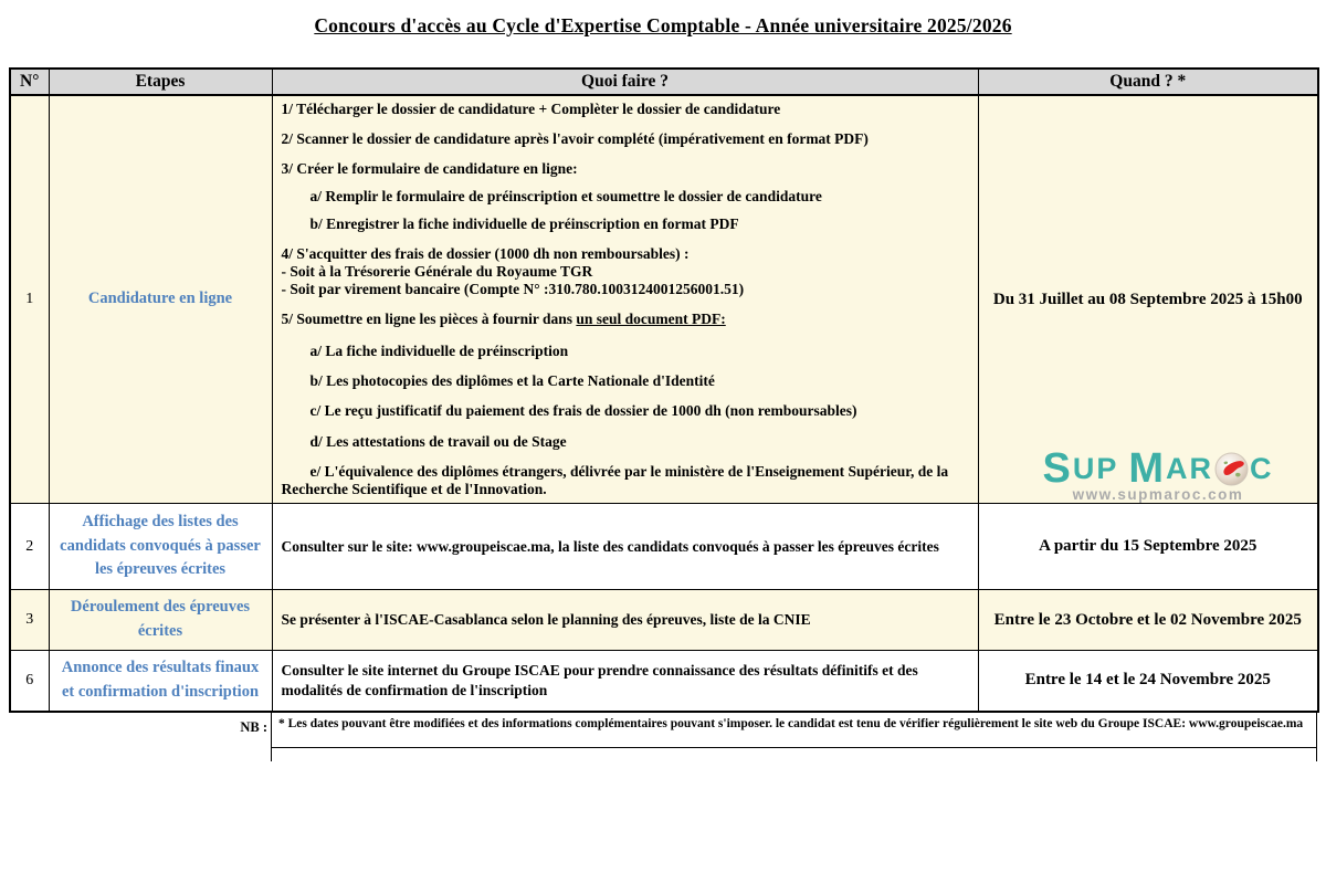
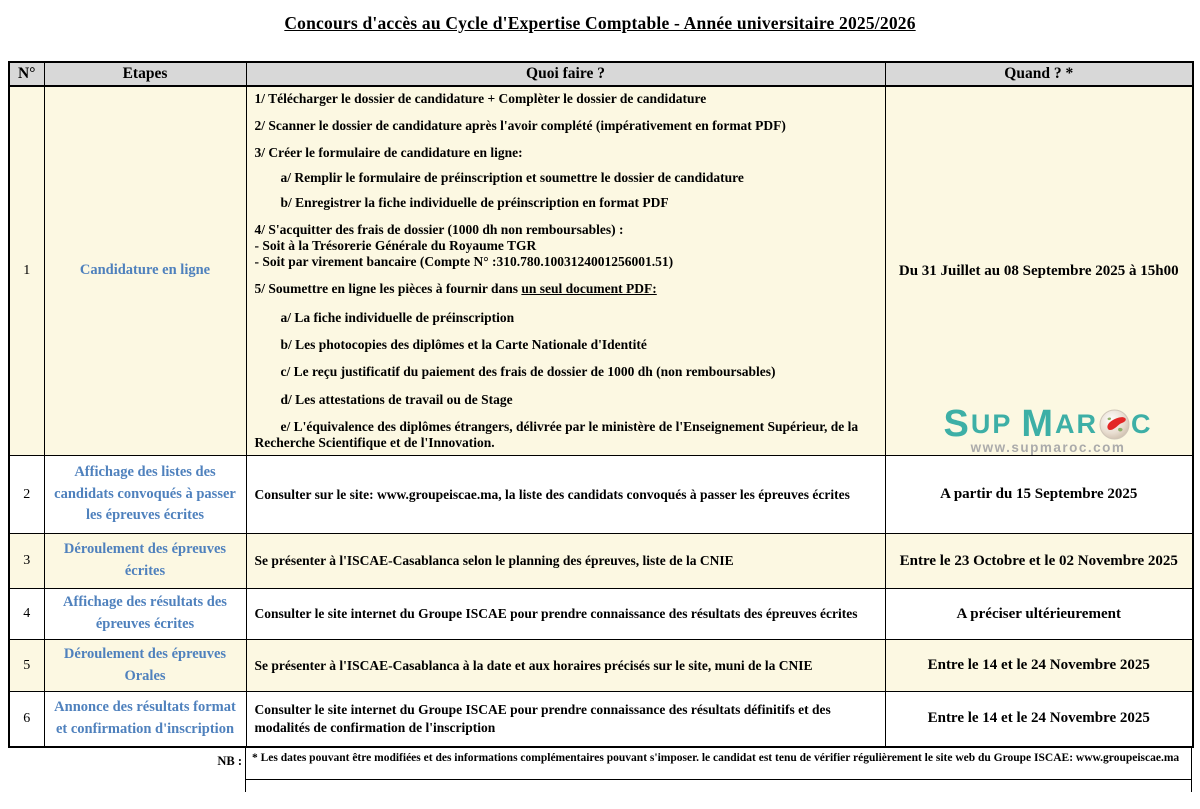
  Concours d'accès au Cycle d'Expertise Comptable - Année universitaire 2025/2026
  N°	Etapes	Quoi faire ?	Quand ? *
  1	Candidature en ligne	1/ Télécharger le dossier de candidature + Complèter le dossier de candidature 2/ Scanner le dossier de candidature après l'avoir complété (impérativement en format PDF) 3/ Créer le formulaire de candidature en ligne: a/ Remplir le formulaire de préinscription et soumettre le dossier de candidature b/ Enregistrer la fiche individuelle de préinscription en format PDF 4/ S'acquitter des frais de dossier (1000 dh non remboursables) : - Soit à la Trésorerie Générale du Royaume TGR - Soit par virement bancaire (Compte N° :310.780.1003124001256001.51) 5/ Soumettre en ligne les pièces à fournir dans un seul document PDF: a/ La fiche individuelle de préinscription b/ Les photocopies des diplômes et la Carte Nationale d'Identité c/ Le reçu justificatif du paiement des frais de dossier de 1000 dh (non remboursables) d/ Les attestations de travail ou de Stage e/ L'équivalence des diplômes étrangers, délivrée par le ministère de l'Enseignement Supérieur, de la Recherche Scientifique et de l'Innovation.	Du 31 Juillet au 08 Septembre 2025 à 15h00 SUP MAR C www.supmaroc.com
  2	Affichage des listes des candidats convoqués à passer les épreuves écrites	Consulter sur le site: www.groupeiscae.ma, la liste des candidats convoqués à passer les épreuves écrites	A partir du 15 Septembre 2025
  3	Déroulement des épreuves écrites	Se présenter à l'ISCAE-Casablanca selon le planning des épreuves, liste de la CNIE	Entre le 23 Octobre et le 02 Novembre 2025
+ 4	Affichage des résultats des épreuves écrites	Consulter le site internet du Groupe ISCAE pour prendre connaissance des résultats des épreuves écrites	A préciser ultérieurement
+ 5	Déroulement des épreuves Orales	Se présenter à l'ISCAE-Casablanca à la date et aux horaires précisés sur le site, muni de la CNIE	Entre le 14 et le 24 Novembre 2025
- 6	Annonce des résultats finaux et confirmation d'inscription	Consulter le site internet du Groupe ISCAE pour prendre connaissance des résultats définitifs et des modalités de confirmation de l'inscription	Entre le 14 et le 24 Novembre 2025
+ 6	Annonce des résultats format et confirmation d'inscription	Consulter le site internet du Groupe ISCAE pour prendre connaissance des résultats définitifs et des modalités de confirmation de l'inscription	Entre le 14 et le 24 Novembre 2025
  NB :
  * Les dates pouvant être modifiées et des informations complémentaires pouvant s'imposer. le candidat est tenu de vérifier régulièrement le site web du Groupe ISCAE: www.groupeiscae.ma
